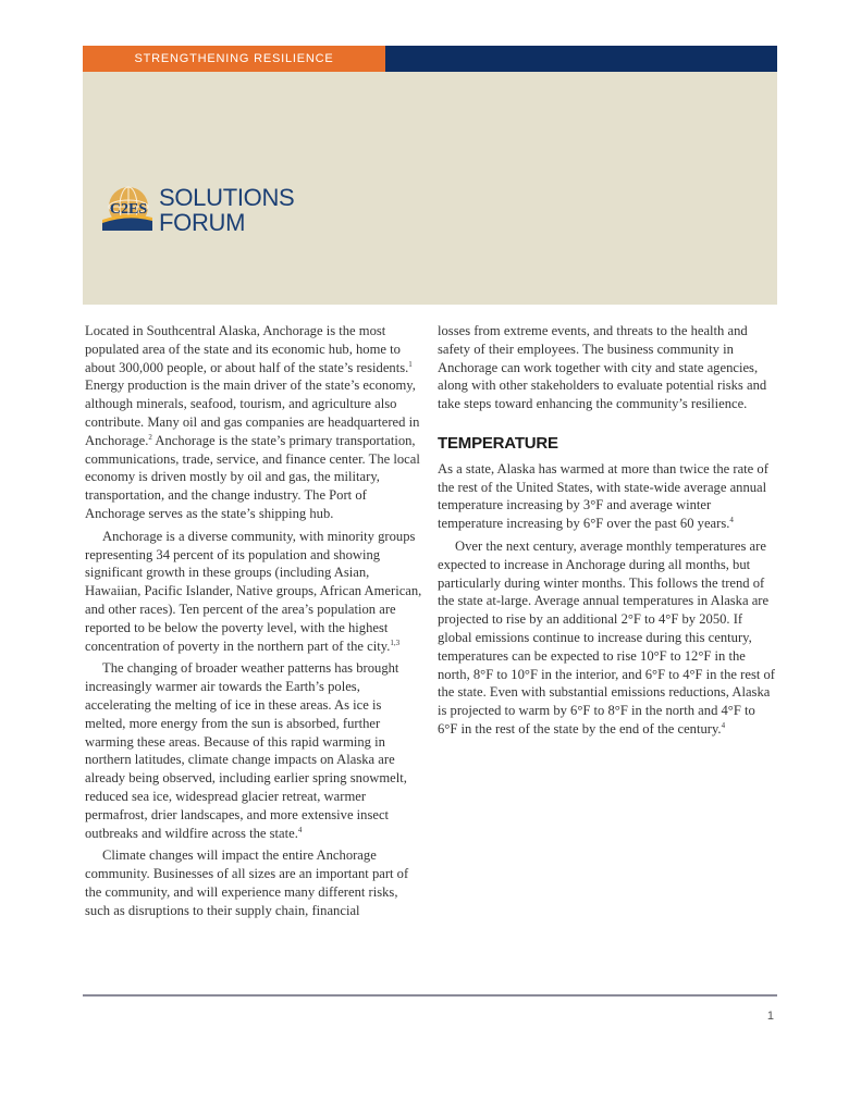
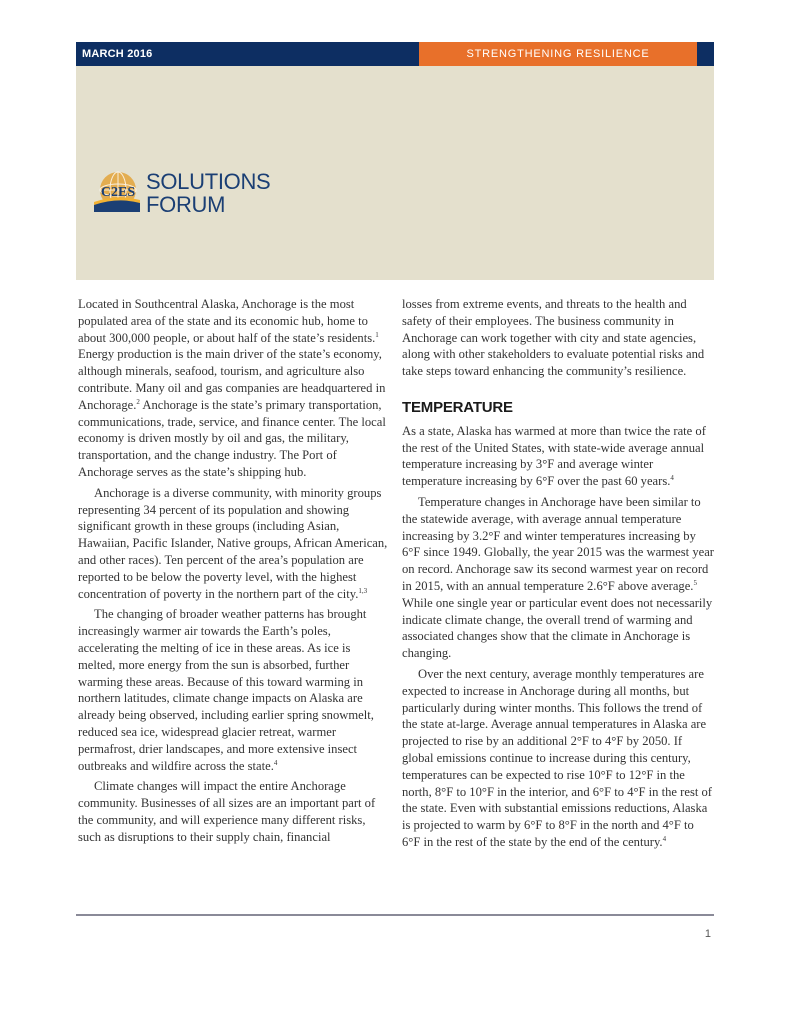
+ MARCH 2016
  STRENGTHENING RESILIENCE
  C2ES
  SOLUTIONS
  FORUM
  Located in Southcentral Alaska, Anchorage is the most populated area of the state and its economic hub, home to about 300,000 people, or about half of the state’s residents.1 Energy production is the main driver of the state’s economy, although minerals, seafood, tourism, and agriculture also contribute. Many oil and gas companies are headquartered in Anchorage.2 Anchorage is the state’s primary transportation, communications, trade, service, and finance center. The local economy is driven mostly by oil and gas, the military, transportation, and the change industry. The Port of Anchorage serves as the state’s shipping hub.
  Anchorage is a diverse community, with minority groups representing 34 percent of its population and showing significant growth in these groups (including Asian, Hawaiian, Pacific Islander, Native groups, African American, and other races). Ten percent of the area’s population are reported to be below the poverty level, with the highest concentration of poverty in the northern part of the city.1,3
- The changing of broader weather patterns has brought increasingly warmer air towards the Earth’s poles, accelerating the melting of ice in these areas. As ice is melted, more energy from the sun is absorbed, further warming these areas. Because of this rapid warming in northern latitudes, climate change impacts on Alaska are already being observed, including earlier spring snowmelt, reduced sea ice, widespread glacier retreat, warmer permafrost, drier landscapes, and more extensive insect outbreaks and wildfire across the state.4
+ The changing of broader weather patterns has brought increasingly warmer air towards the Earth’s poles, accelerating the melting of ice in these areas. As ice is melted, more energy from the sun is absorbed, further warming these areas. Because of this toward warming in northern latitudes, climate change impacts on Alaska are already being observed, including earlier spring snowmelt, reduced sea ice, widespread glacier retreat, warmer permafrost, drier landscapes, and more extensive insect outbreaks and wildfire across the state.4
  Climate changes will impact the entire Anchorage community. Businesses of all sizes are an important part of the community, and will experience many different risks, such as disruptions to their supply chain, financial
  losses from extreme events, and threats to the health and safety of their employees. The business community in Anchorage can work together with city and state agencies, along with other stakeholders to evaluate potential risks and take steps toward enhancing the community’s resilience.
  TEMPERATURE
  As a state, Alaska has warmed at more than twice the rate of the rest of the United States, with state-wide average annual temperature increasing by 3°F and average winter temperature increasing by 6°F over the past 60 years.4
+ Temperature changes in Anchorage have been similar to the statewide average, with average annual temperature increasing by 3.2°F and winter temperatures increasing by 6°F since 1949. Globally, the year 2015 was the warmest year on record. Anchorage saw its second warmest year on record in 2015, with an annual temperature 2.6°F above average.5 While one single year or particular event does not necessarily indicate climate change, the overall trend of warming and associated changes show that the climate in Anchorage is changing.
  Over the next century, average monthly temperatures are expected to increase in Anchorage during all months, but particularly during winter months. This follows the trend of the state at-large. Average annual temperatures in Alaska are projected to rise by an additional 2°F to 4°F by 2050. If global emissions continue to increase during this century, temperatures can be expected to rise 10°F to 12°F in the north, 8°F to 10°F in the interior, and 6°F to 4°F in the rest of the state. Even with substantial emissions reductions, Alaska is projected to warm by 6°F to 8°F in the north and 4°F to 6°F in the rest of the state by the end of the century.4
  1
